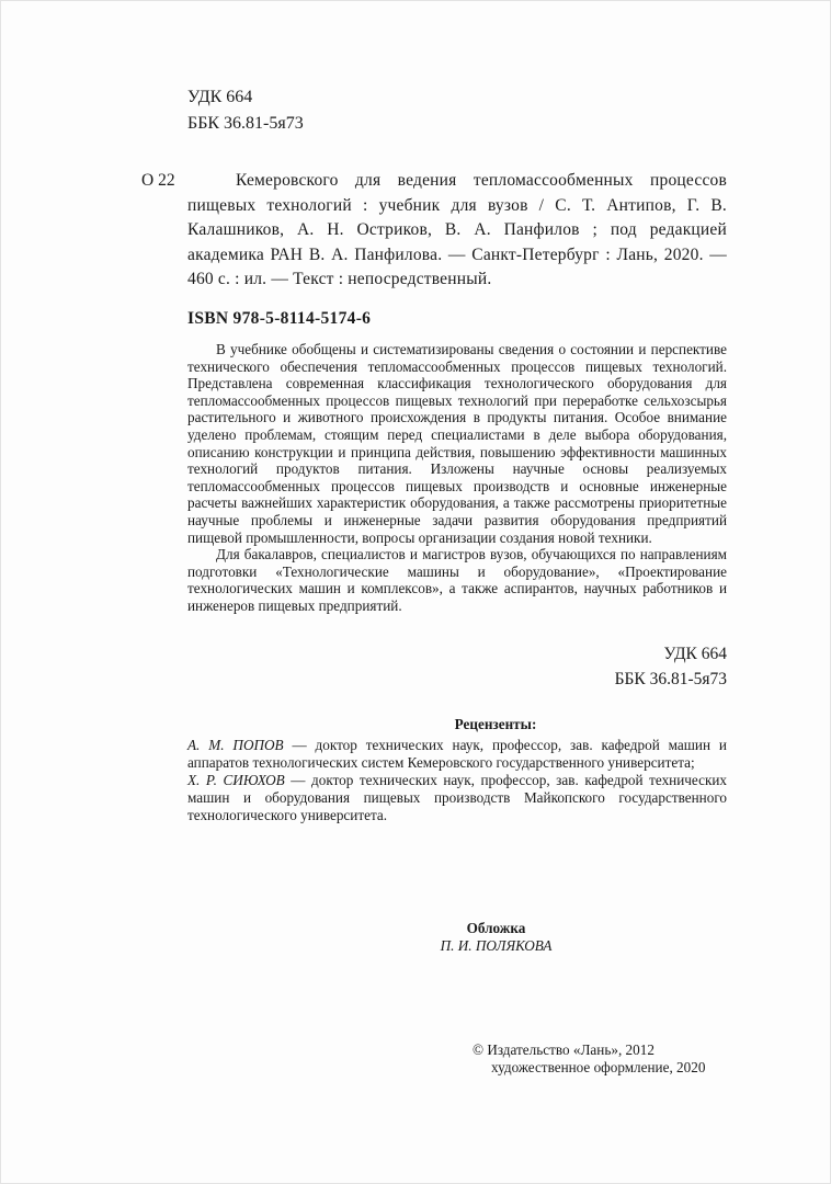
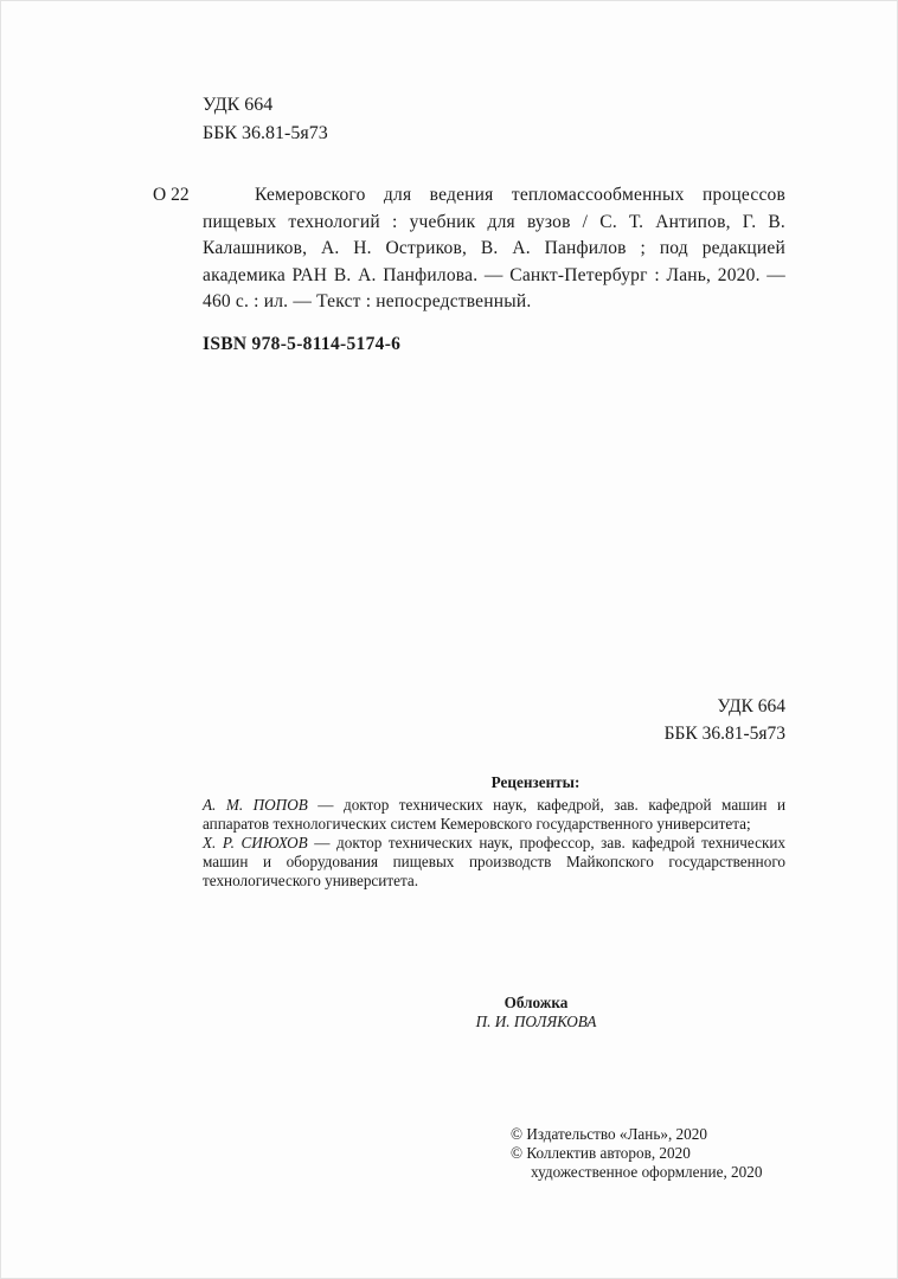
  УДК 664
  ББК 36.81-5я73
  О 22
  Кемеровского для ведения тепломассообменных процессов пищевых технологий : учебник для вузов / С. Т. Антипов, Г. В. Калашников, А. Н. Остриков, В. А. Панфилов ; под редакцией академика РАН В. А. Панфилова. — Санкт-Петербург : Лань, 2020. — 460 с. : ил. — Текст : непосредственный.
  ISBN 978-5-8114-5174-6
- В учебнике обобщены и систематизированы сведения о состоянии и перспективе технического обеспечения тепломассообменных процессов пищевых технологий. Представлена современная классификация технологического оборудования для тепломассообменных процессов пищевых технологий при переработке сельхозсырья растительного и животного происхождения в продукты питания. Особое внимание уделено проблемам, стоящим перед специалистами в деле выбора оборудования, описанию конструкции и принципа действия, повышению эффективности машинных технологий продуктов питания. Изложены научные основы реализуемых тепломассообменных процессов пищевых производств и основные инженерные расчеты важнейших характеристик оборудования, а также рассмотрены приоритетные научные проблемы и инженерные задачи развития оборудования предприятий пищевой промышленности, вопросы организации создания новой техники.
- Для бакалавров, специалистов и магистров вузов, обучающихся по направлениям подготовки «Технологические машины и оборудование», «Проектирование технологических машин и комплексов», а также аспирантов, научных работников и инженеров пищевых предприятий.
  УДК 664
  ББК 36.81-5я73
  Рецензенты:
- А. М. ПОПОВ — доктор технических наук, профессор, зав. кафедрой машин и аппаратов технологических систем Кемеровского государственного университета;
+ А. М. ПОПОВ — доктор технических наук, кафедрой, зав. кафедрой машин и аппаратов технологических систем Кемеровского государственного университета;
  Х. Р. СИЮХОВ — доктор технических наук, профессор, зав. кафедрой технических машин и оборудования пищевых производств Майкопского государственного технологического университета.
  Обложка
  П. И. ПОЛЯКОВА
- © Издательство «Лань», 2012
+ © Издательство «Лань», 2020
+ © Коллектив авторов, 2020
  художественное оформление, 2020
